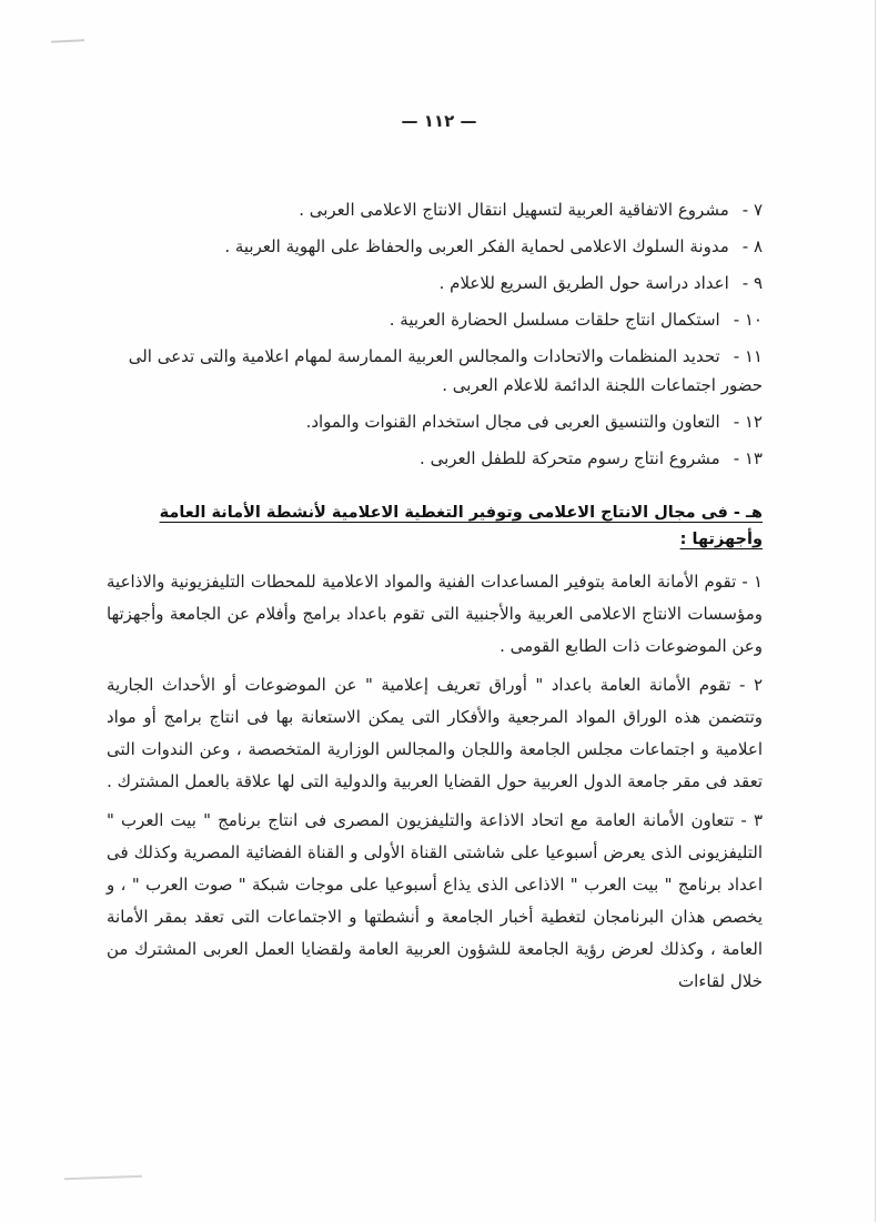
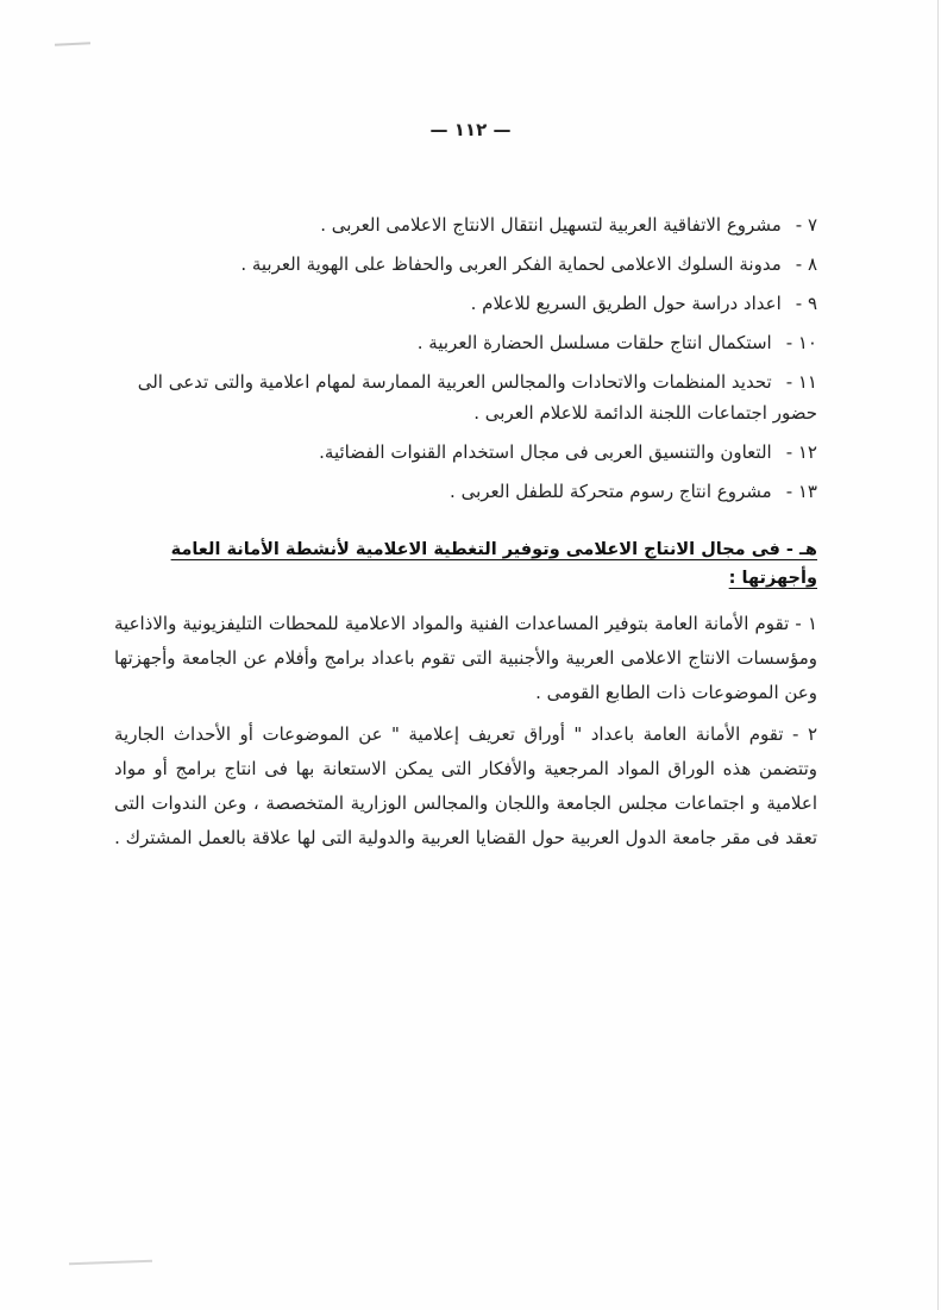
  — ١١٢ —
  ٧ -مشروع الاتفاقية العربية لتسهيل انتقال الانتاج الاعلامى العربى .
  ٨ -مدونة السلوك الاعلامى لحماية الفكر العربى والحفاظ على الهوية العربية .
  ٩ -اعداد دراسة حول الطريق السريع للاعلام .
  ١٠ -استكمال انتاج حلقات مسلسل الحضارة العربية .
  ١١ -تحديد المنظمات والاتحادات والمجالس العربية الممارسة لمهام اعلامية والتى تدعى الى حضور اجتماعات اللجنة الدائمة للاعلام العربى .
- ١٢ -التعاون والتنسيق العربى فى مجال استخدام القنوات والمواد.
+ ١٢ -التعاون والتنسيق العربى فى مجال استخدام القنوات الفضائية.
  ١٣ -مشروع انتاج رسوم متحركة للطفل العربى .
  هـ - فى مجال الانتاج الاعلامى وتوفير التغطية الاعلامية لأنشطة الأمانة العامة وأجهزتها :
  ١ - تقوم الأمانة العامة بتوفير المساعدات الفنية والمواد الاعلامية للمحطات التليفزيونية والاذاعية ومؤسسات الانتاج الاعلامى العربية والأجنبية التى تقوم باعداد برامج وأفلام عن الجامعة وأجهزتها وعن الموضوعات ذات الطابع القومى .
  ٢ - تقوم الأمانة العامة باعداد " أوراق تعريف إعلامية " عن الموضوعات أو الأحداث الجارية وتتضمن هذه الوراق المواد المرجعية والأفكار التى يمكن الاستعانة بها فى انتاج برامج أو مواد اعلامية و اجتماعات مجلس الجامعة واللجان والمجالس الوزارية المتخصصة ، وعن الندوات التى تعقد فى مقر جامعة الدول العربية حول القضايا العربية والدولية التى لها علاقة بالعمل المشترك .
- ٣ - تتعاون الأمانة العامة مع اتحاد الاذاعة والتليفزيون المصرى فى انتاج برنامج " بيت العرب " التليفزيونى الذى يعرض أسبوعيا على شاشتى القناة الأولى و القناة الفضائية المصرية وكذلك فى اعداد برنامج " بيت العرب " الاذاعى الذى يذاع أسبوعيا على موجات شبكة " صوت العرب " ، و يخصص هذان البرنامجان لتغطية أخبار الجامعة و أنشطتها و الاجتماعات التى تعقد بمقر الأمانة العامة ، وكذلك لعرض رؤية الجامعة للشؤون العربية العامة ولقضايا العمل العربى المشترك من خلال لقاءات
